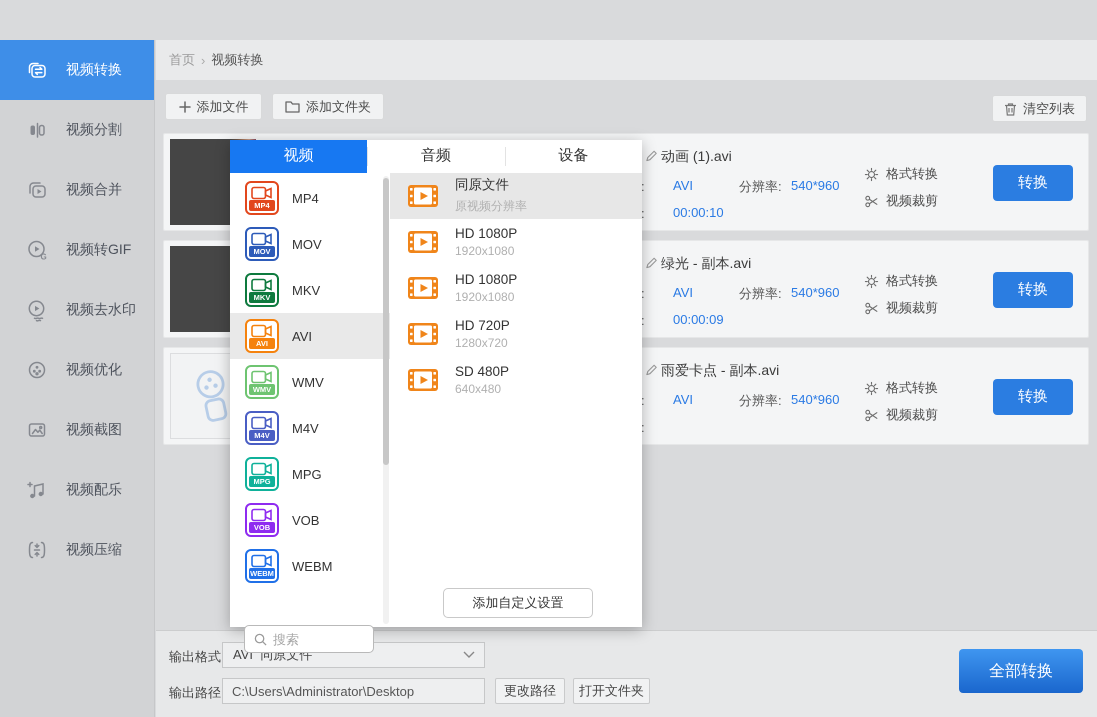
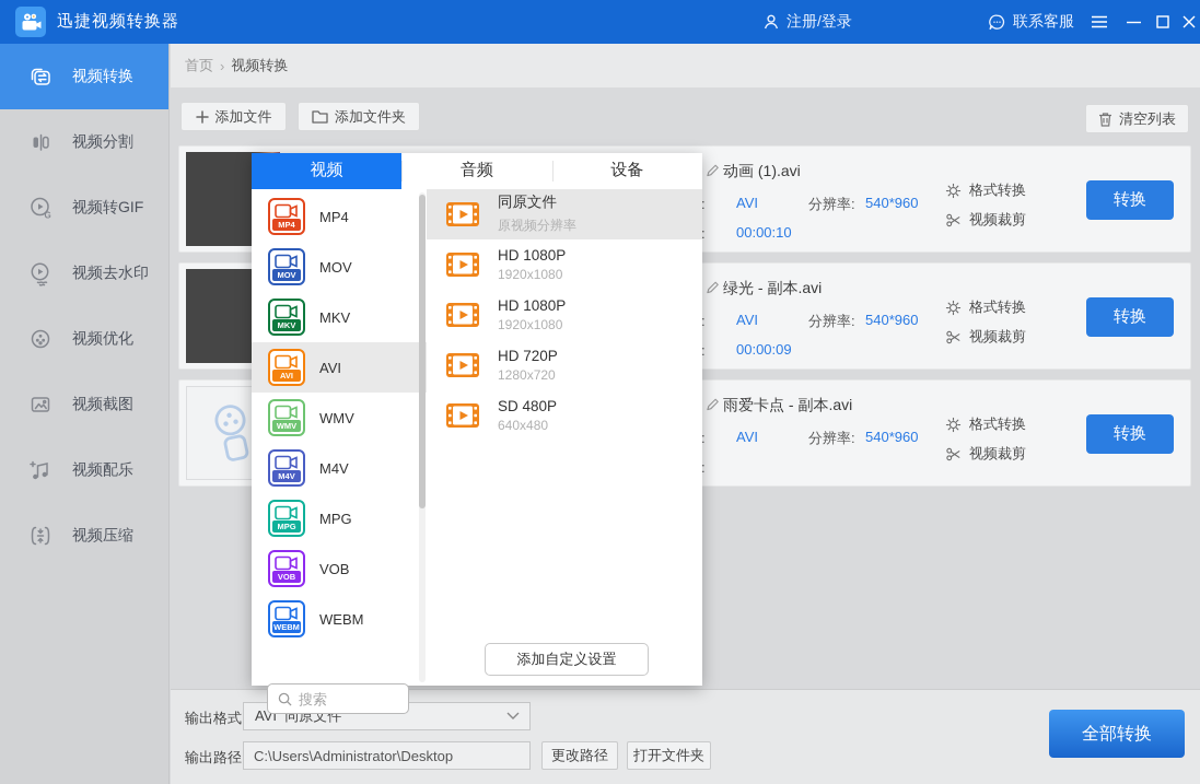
+ 迅捷视频转换器
+ 注册/登录
+ 联系客服
  视频转换
  视频分割
- 视频合并
  G
  视频转GIF
  视频去水印
  视频优化
  视频截图
  视频配乐
  视频压缩
  首页
  ›
  视频转换
  添加文件
  添加文件夹
  清空列表
  动画 (1).avi
  AVI
  分辨率:
  540*960
  00:00:10
  格式转换
  视频裁剪
  转换
  绿光 - 副本.avi
  AVI
  分辨率:
  540*960
  00:00:09
  格式转换
  视频裁剪
  转换
  雨爱卡点 - 副本.avi
  AVI
  分辨率:
  540*960
  格式转换
  视频裁剪
  转换
  视频
  音频
  设备
  MP4
  MP4
  MOV
  MOV
  MKV
  MKV
  AVI
  AVI
  WMV
  WMV
  M4V
  M4V
  MPG
  MPG
  VOB
  VOB
  WEBM
  WEBM
  搜索
  同原文件
  原视频分辨率
  HD 1080P
  1920x1080
  HD 1080P
  1920x1080
  HD 720P
  1280x720
  SD 480P
  640x480
  添加自定义设置
  输出格式
  AVI 同原文件
  输出路径
  C:\Users\Administrator\Desktop
  更改路径
  打开文件夹
  全部转换
